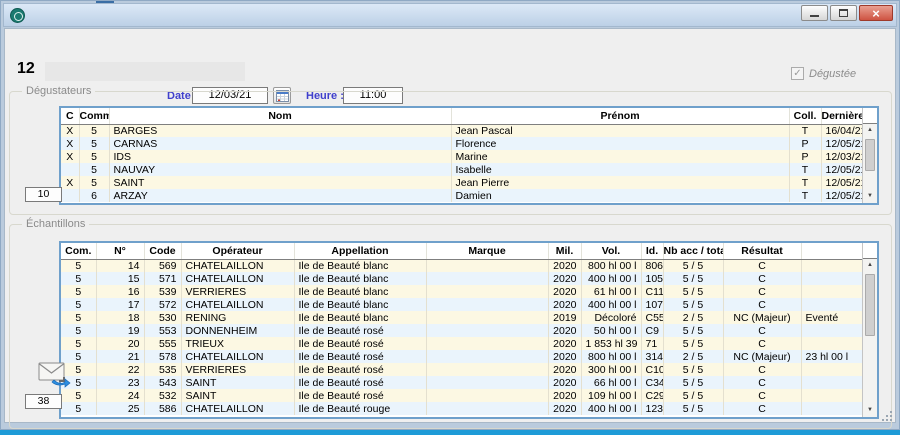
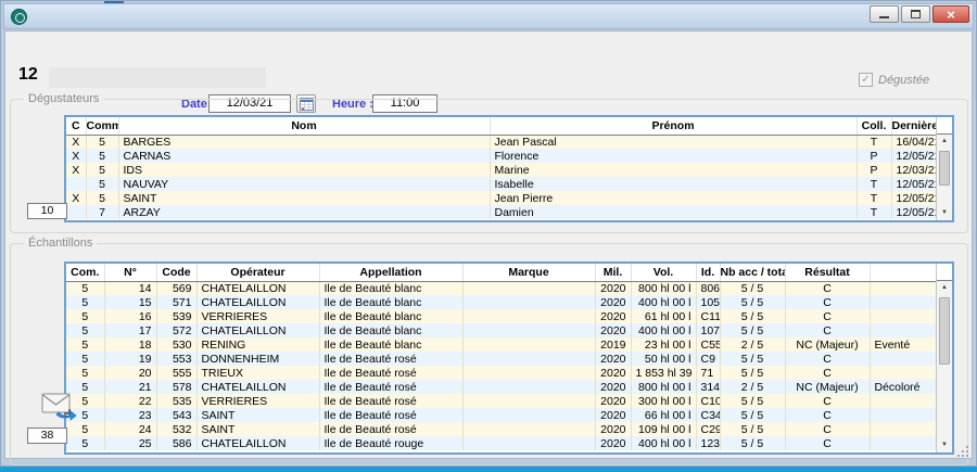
  ×
  12
  Date
  12/03/21
  Heure
  11:00
  ✓
  Dégustée
  Dégustateurs
  C	Comm	Nom	Prénom	Coll.	Dernièr
  X	5	BARGES	Jean Pascal	T	16/04/2
  X	5	CARNAS	Florence	P	12/05/2
  X	5	IDS	Marine	P	12/03/2
  	5	NAUVAY	Isabelle	T	12/05/2
  X	5	SAINT	Jean Pierre	T	12/05/2
- 	6	ARZAY	Damien	T	12/05/2
+ 	7	ARZAY	Damien	T	12/05/2
  10
  Échantillons
  Com.	N°	Code	Opérateur	Appellation	Marque	Mil.	Vol.	Id.	Nb acc / tot	Résultat
  5	14	569	CHATELAILLON	Ile de Beauté blanc		2020	800 hl 00 l	806	5 / 5	C
  5	15	571	CHATELAILLON	Ile de Beauté blanc		2020	400 hl 00 l	105	5 / 5	C
  5	16	539	VERRIERES	Ile de Beauté blanc		2020	61 hl 00 l	C11	5 / 5	C
  5	17	572	CHATELAILLON	Ile de Beauté blanc		2020	400 hl 00 l	107	5 / 5	C
- 5	18	530	RENING	Ile de Beauté blanc		2019	Décoloré	C55	2 / 5	NC (Majeur)	Eventé
+ 5	18	530	RENING	Ile de Beauté blanc		2019	23 hl 00 l	C55	2 / 5	NC (Majeur)	Eventé
  5	19	553	DONNENHEIM	Ile de Beauté rosé		2020	50 hl 00 l	C9	5 / 5	C
  5	20	555	TRIEUX	Ile de Beauté rosé		2020	1 853 hl 39	71	5 / 5	C
- 5	21	578	CHATELAILLON	Ile de Beauté rosé		2020	800 hl 00 l	314	2 / 5	NC (Majeur)	23 hl 00 l
+ 5	21	578	CHATELAILLON	Ile de Beauté rosé		2020	800 hl 00 l	314	2 / 5	NC (Majeur)	Décoloré
  5	22	535	VERRIERES	Ile de Beauté rosé		2020	300 hl 00 l	C10	5 / 5	C
  5	23	543	SAINT	Ile de Beauté rosé		2020	66 hl 00 l	C34	5 / 5	C
  5	24	532	SAINT	Ile de Beauté rosé		2020	109 hl 00 l	C29	5 / 5	C
  5	25	586	CHATELAILLON	Ile de Beauté rouge		2020	400 hl 00 l	123	5 / 5	C
  38
